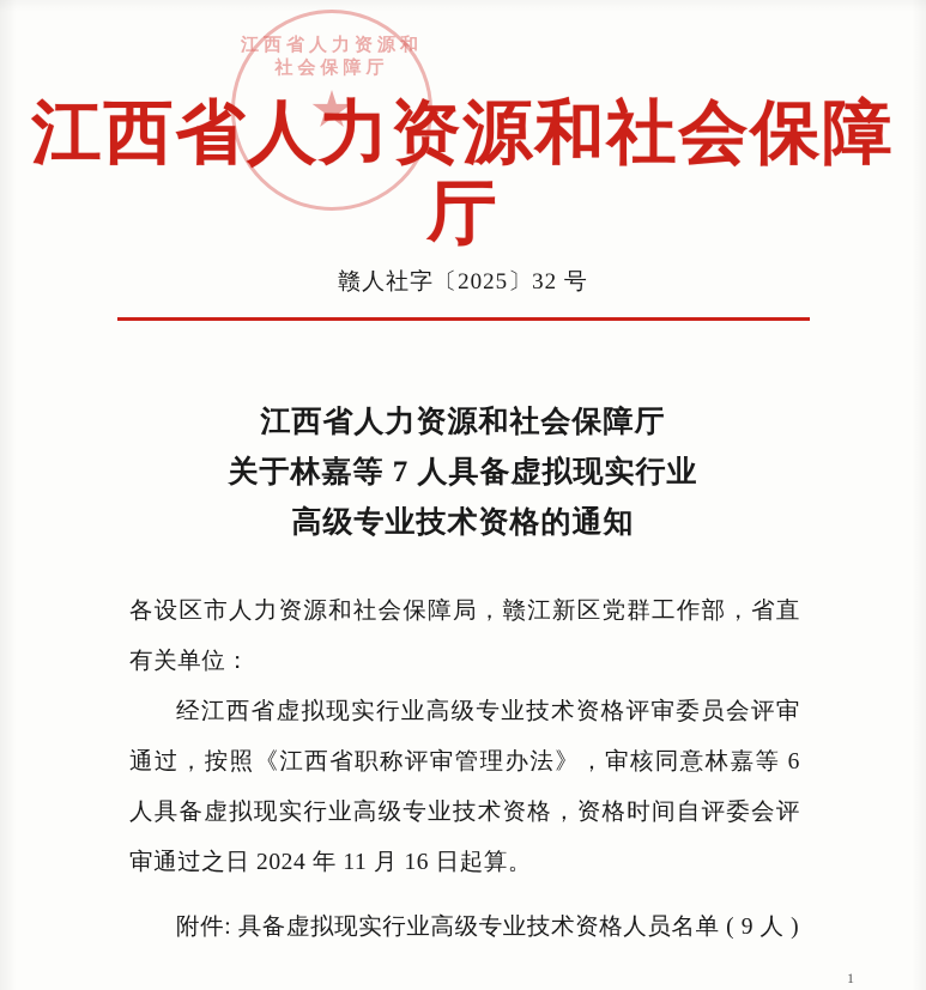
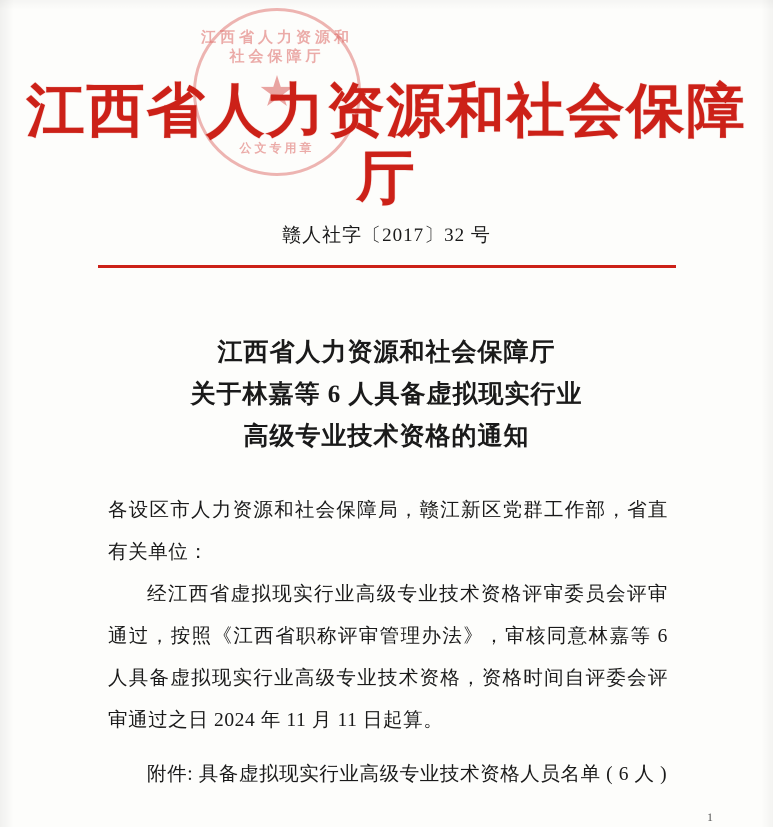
  江西省人力资源和社会保障厅
+ 公文专用章
  江西省人力资源和社会保障厅
- 赣人社字〔2025〕32 号
+ 赣人社字〔2017〕32 号
  江西省人力资源和社会保障厅
- 关于林嘉等 7 人具备虚拟现实行业
+ 关于林嘉等 6 人具备虚拟现实行业
  高级专业技术资格的通知
  各设区市人力资源和社会保障局，赣江新区党群工作部，省直有关单位：
- 经江西省虚拟现实行业高级专业技术资格评审委员会评审通过，按照《江西省职称评审管理办法》，审核同意林嘉等 6 人具备虚拟现实行业高级专业技术资格，资格时间自评委会评审通过之日 2024 年 11 月 16 日起算。
+ 经江西省虚拟现实行业高级专业技术资格评审委员会评审通过，按照《江西省职称评审管理办法》，审核同意林嘉等 6 人具备虚拟现实行业高级专业技术资格，资格时间自评委会评审通过之日 2024 年 11 月 11 日起算。
- 附件: 具备虚拟现实行业高级专业技术资格人员名单 ( 9 人 )
+ 附件: 具备虚拟现实行业高级专业技术资格人员名单 ( 6 人 )
  1
